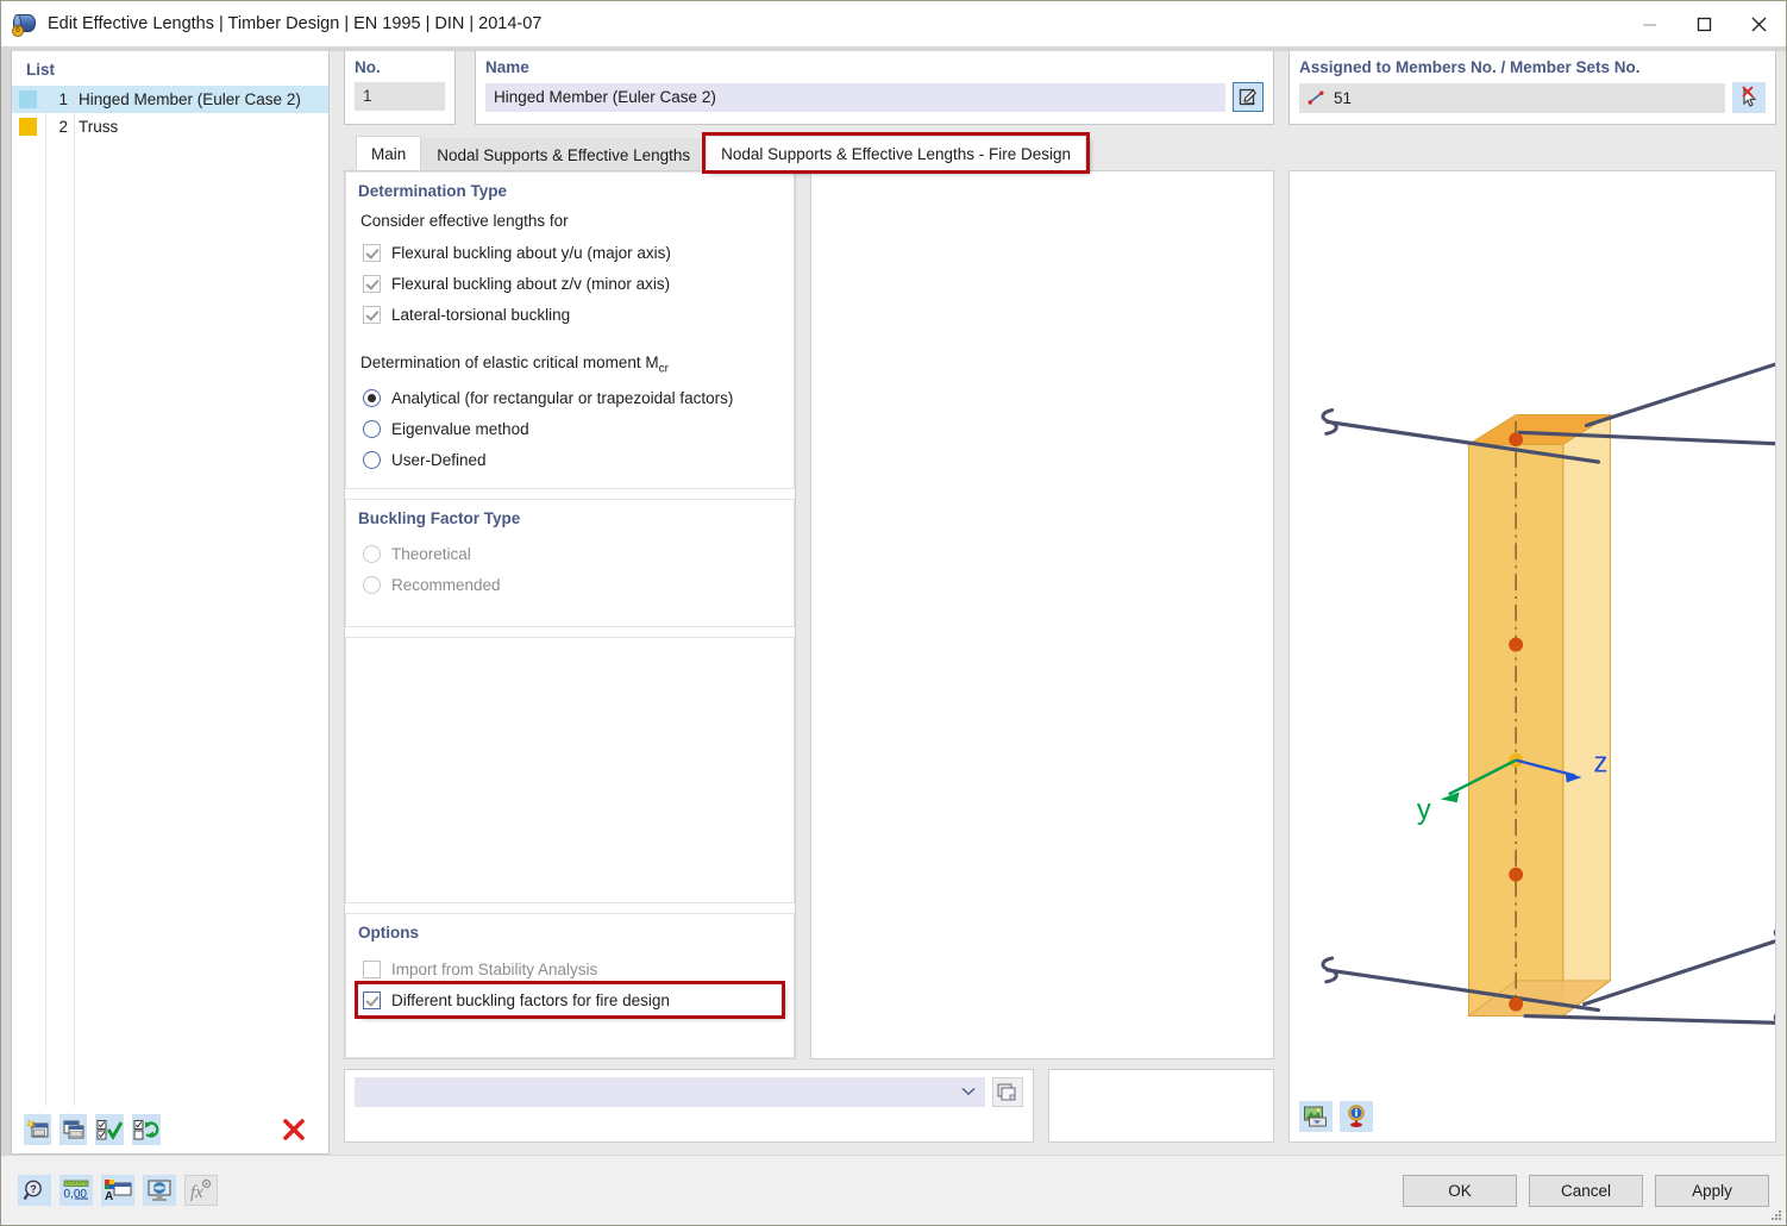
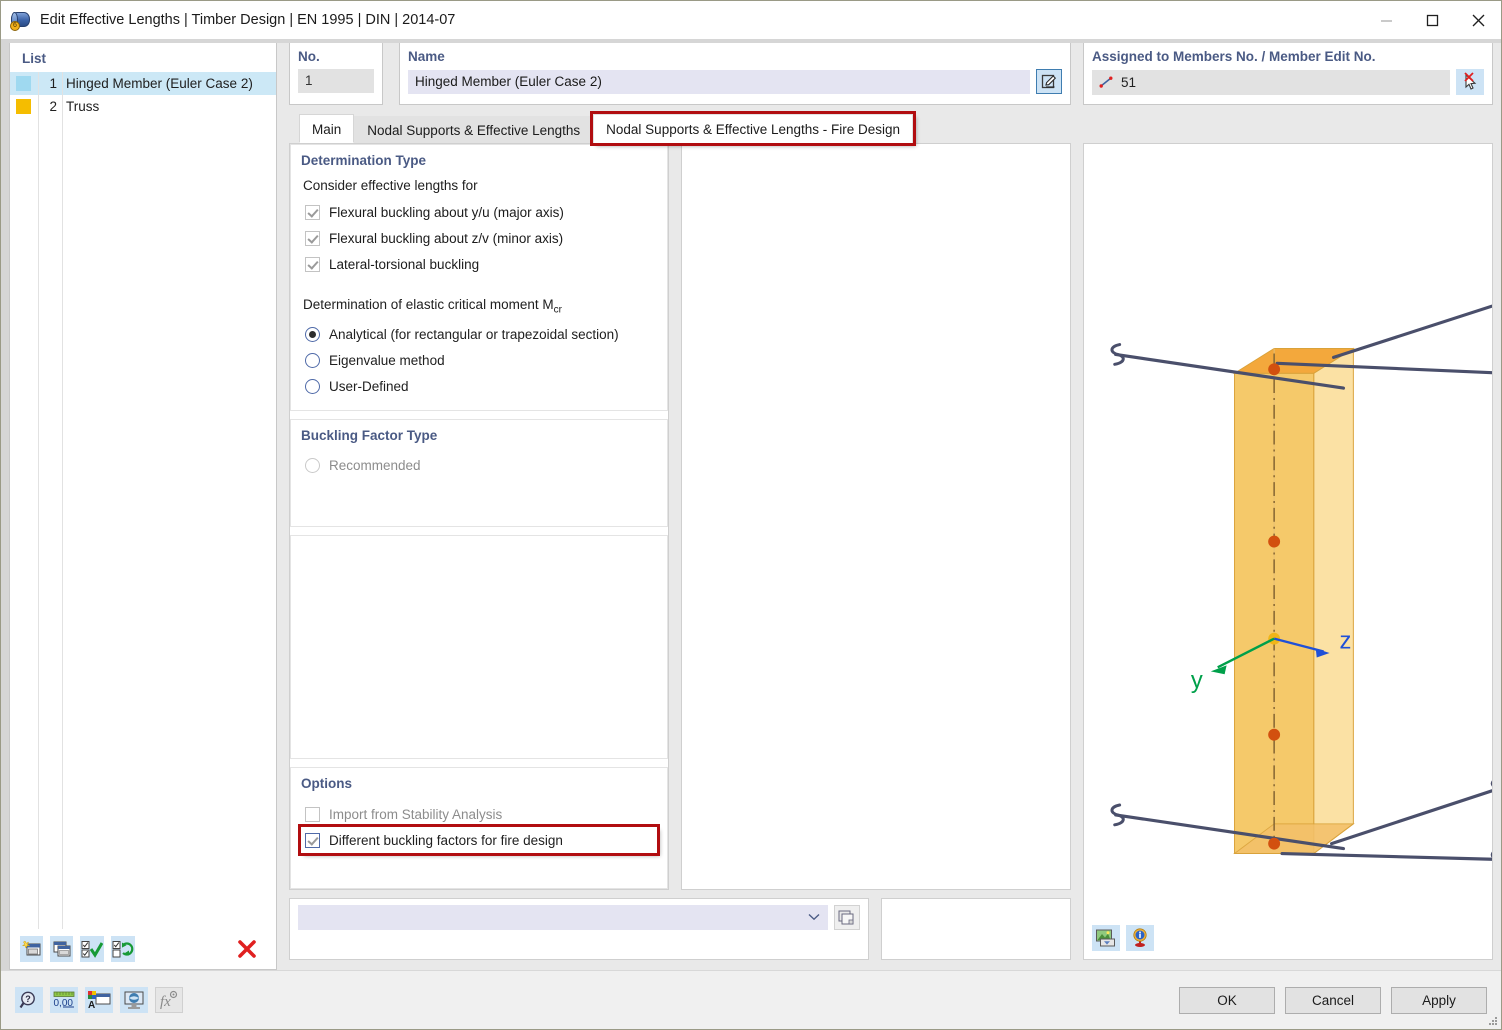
  Edit Effective Lengths | Timber Design | EN 1995 | DIN | 2014-07
  List
  1
  Hinged Member (Euler Case 2)
  2
  Truss
  No.
  1
  Name
  Hinged Member (Euler Case 2)
  Main
  Nodal Supports & Effective Lengths
  Nodal Supports & Effective Lengths - Fire Design
  Determination Type
  Consider effective lengths for
  Flexural buckling about y/u (major axis)
  Flexural buckling about z/v (minor axis)
  Lateral-torsional buckling
  Determination of elastic critical moment Mcr
- Analytical (for rectangular or trapezoidal factors)
+ Analytical (for rectangular or trapezoidal section)
  Eigenvalue method
  User-Defined
  Buckling Factor Type
- Theoretical
  Recommended
  Options
  Import from Stability Analysis
  Different buckling factors for fire design
- Assigned to Members No. / Member Sets No.
+ Assigned to Members No. / Member Edit No.
  51
  z
  y
  ?
  0,00
  A
  fx
  OK
  Cancel
  Apply
